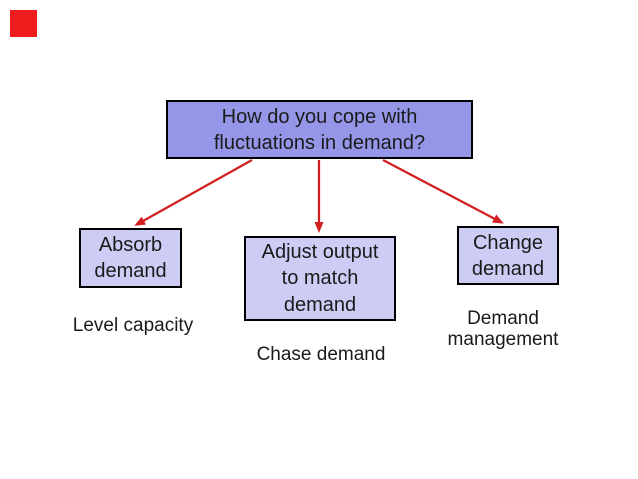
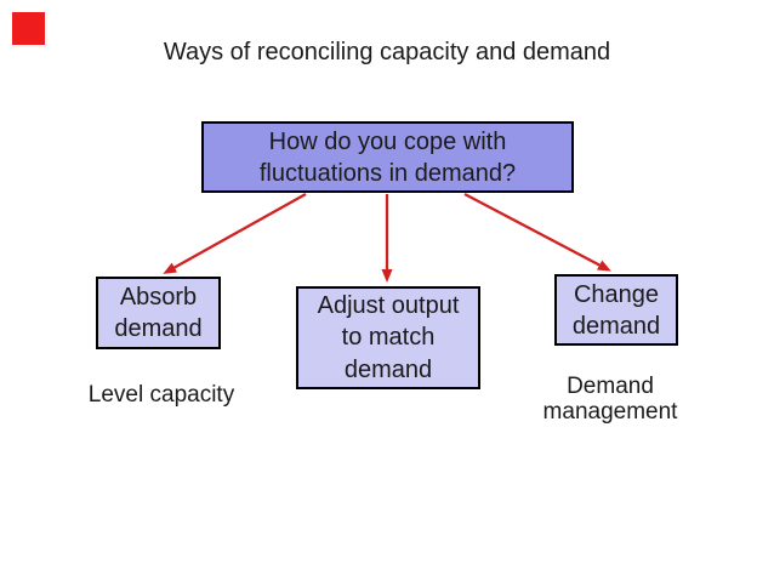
+ Ways of reconciling capacity and demand
  How do you cope with
  fluctuations in demand?
  Absorb
  demand
  Adjust output
  to match
  demand
  Change
  demand
  Level capacity
- Chase demand
  Demand
  management
